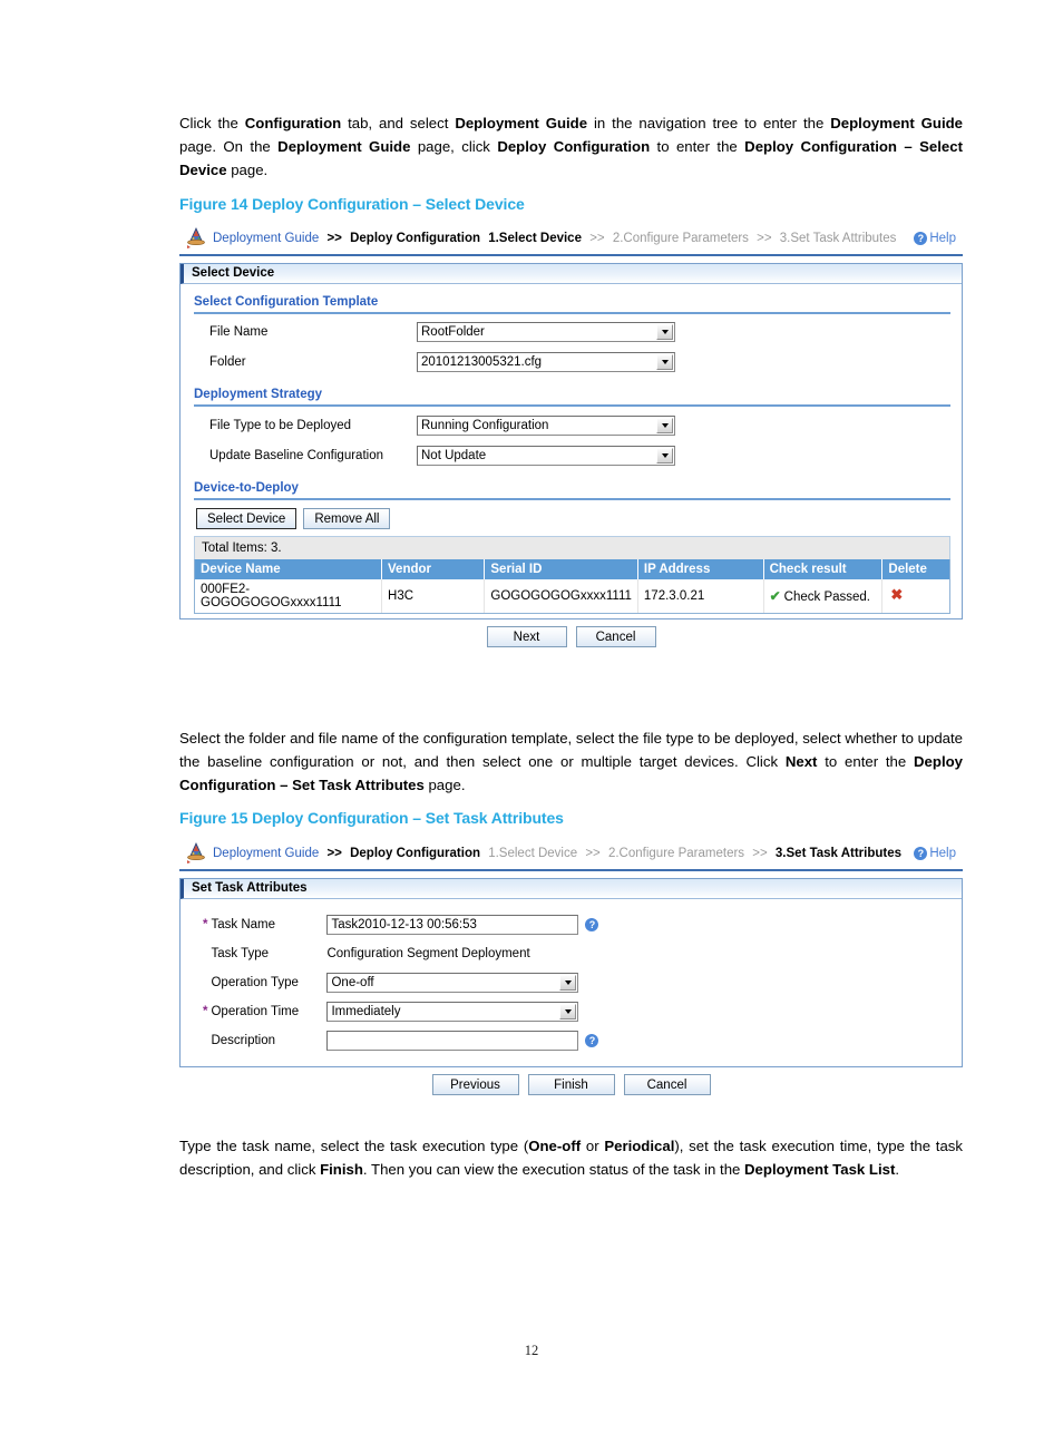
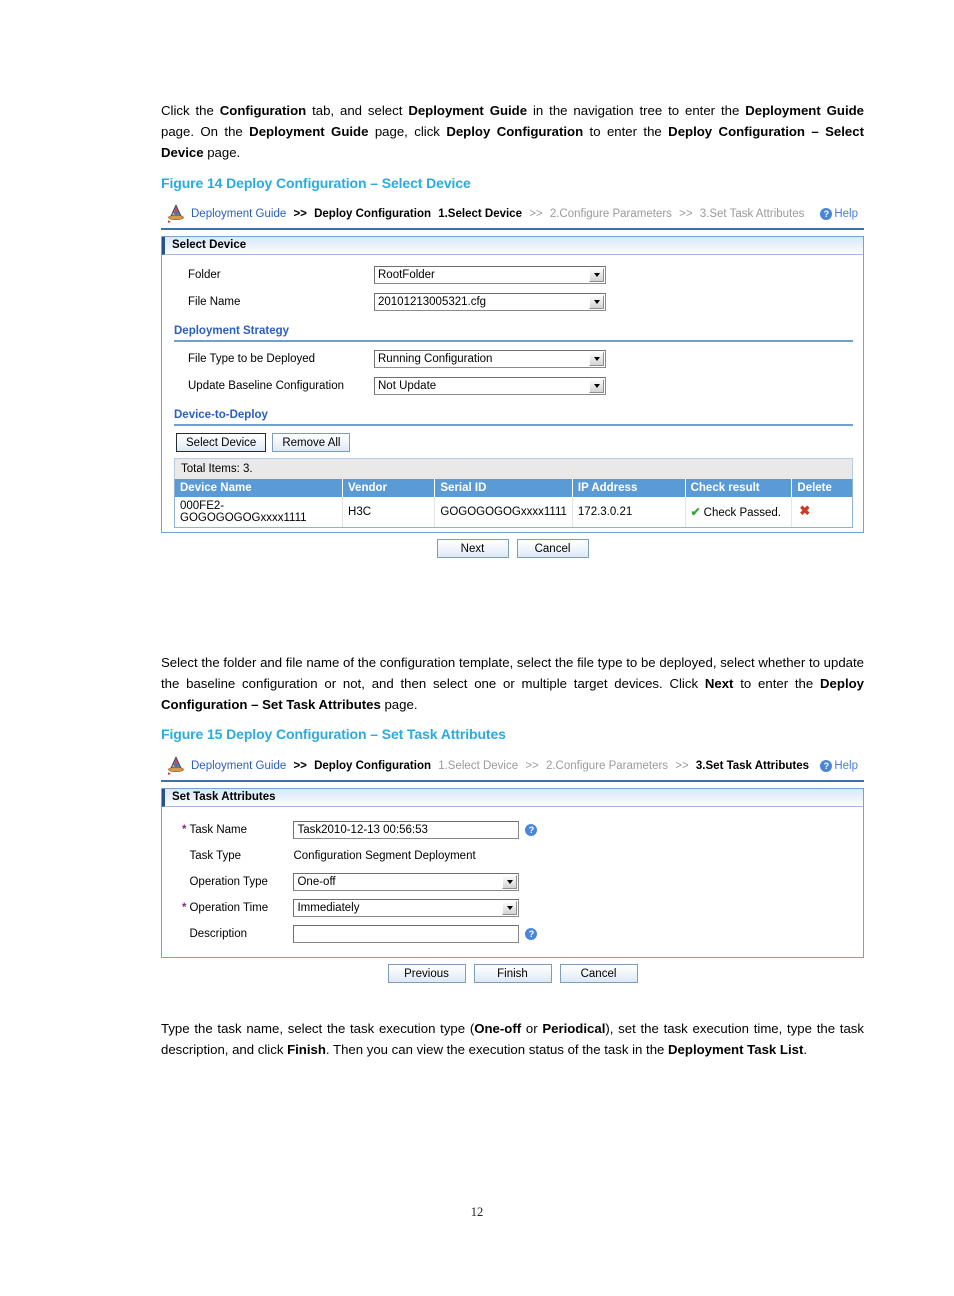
  Click the Configuration tab, and select Deployment Guide in the navigation tree to enter the Deployment Guide page. On the Deployment Guide page, click Deploy Configuration to enter the Deploy Configuration – Select Device page.
  Figure 14 Deploy Configuration – Select Device
  Deployment Guide >> Deploy Configuration 1.Select Device >> 2.Configure Parameters >> 3.Set Task Attributes
  ?
  Help
  Select Device
- Select Configuration Template
- File Name
+ Folder
  RootFolder
- Folder
+ File Name
  20101213005321.cfg
  Deployment Strategy
  File Type to be Deployed
  Running Configuration
  Update Baseline Configuration
  Not Update
  Device-to-Deploy
  Select Device
  Remove All
  Total Items: 3.
  Device Name	Vendor	Serial ID	IP Address	Check result	Delete
  000FE2-GOGOGOGOGxxxx1111	H3C	GOGOGOGOGxxxx1111	172.3.0.21	✔ Check Passed.	✖
  Next
  Cancel
  Select the folder and file name of the configuration template, select the file type to be deployed, select whether to update the baseline configuration or not, and then select one or multiple target devices. Click Next to enter the Deploy Configuration – Set Task Attributes page.
  Figure 15 Deploy Configuration – Set Task Attributes
  Deployment Guide >> Deploy Configuration 1.Select Device >> 2.Configure Parameters >> 3.Set Task Attributes
  ?
  Help
  Set Task Attributes
  *
  Task Name
  Task2010-12-13 00:56:53
  ?
  Task Type
  Configuration Segment Deployment
  Operation Type
  One-off
  *
  Operation Time
  Immediately
  Description
  ?
  Previous
  Finish
  Cancel
  Type the task name, select the task execution type (One-off or Periodical), set the task execution time, type the task description, and click Finish. Then you can view the execution status of the task in the Deployment Task List.
  12
